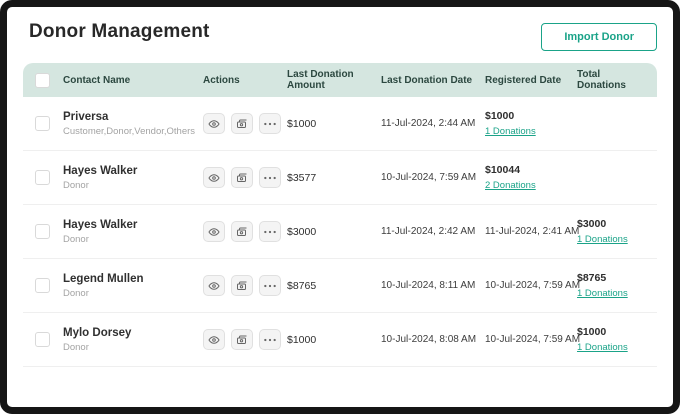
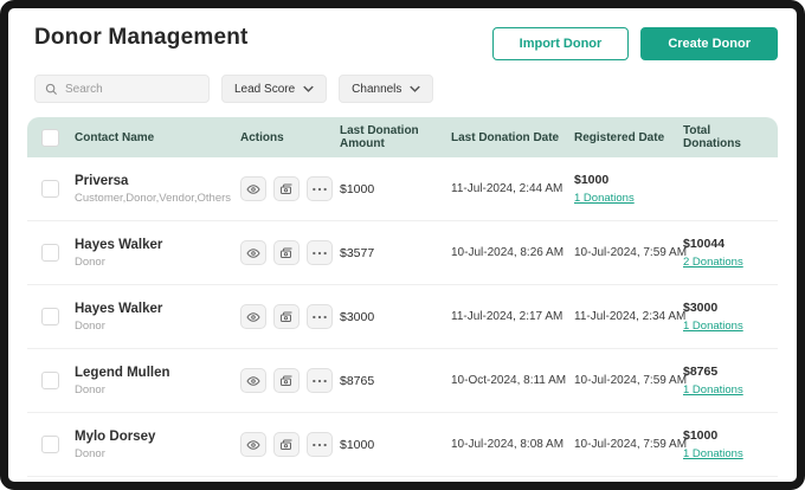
  Donor Management
  Import Donor
+ Create Donor
+ Search
+ Lead Score
+ Channels
  Contact Name
  Actions
  Last Donation Amount
  Last Donation Date
  Registered Date
  Total Donations
  Priversa
  Customer,Donor,Vendor,Others
  $1000
  11-Jul-2024, 2:44 AM
  $1000
  1 Donations
  Hayes Walker
  Donor
  $3577
+ 10-Jul-2024, 8:26 AM
  10-Jul-2024, 7:59 AM
  $10044
  2 Donations
  Hayes Walker
  Donor
  $3000
- 11-Jul-2024, 2:42 AM
+ 11-Jul-2024, 2:17 AM
- 11-Jul-2024, 2:41 AM
+ 11-Jul-2024, 2:34 AM
  $3000
  1 Donations
  Legend Mullen
  Donor
  $8765
- 10-Jul-2024, 8:11 AM
+ 10-Oct-2024, 8:11 AM
  10-Jul-2024, 7:59 AM
  $8765
  1 Donations
  Mylo Dorsey
  Donor
  $1000
  10-Jul-2024, 8:08 AM
  10-Jul-2024, 7:59 AM
  $1000
  1 Donations
